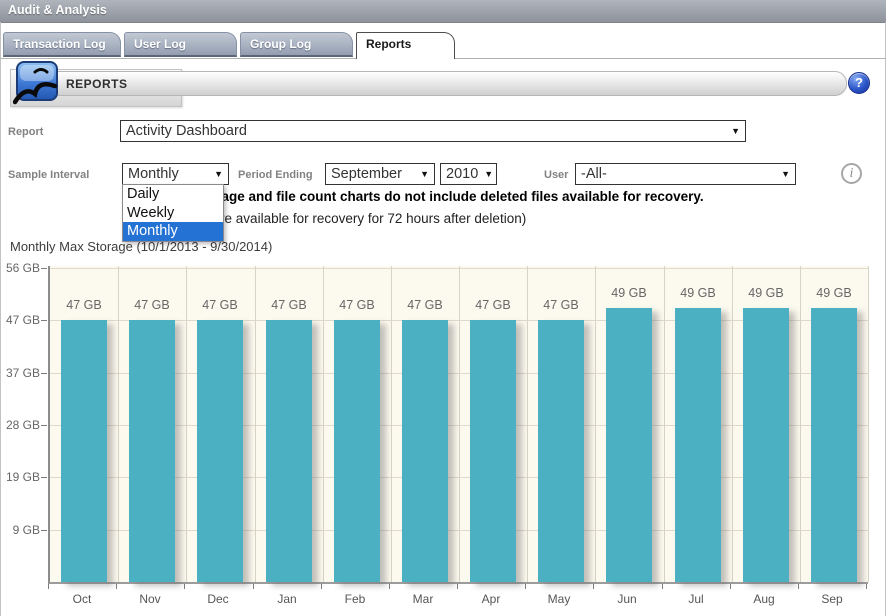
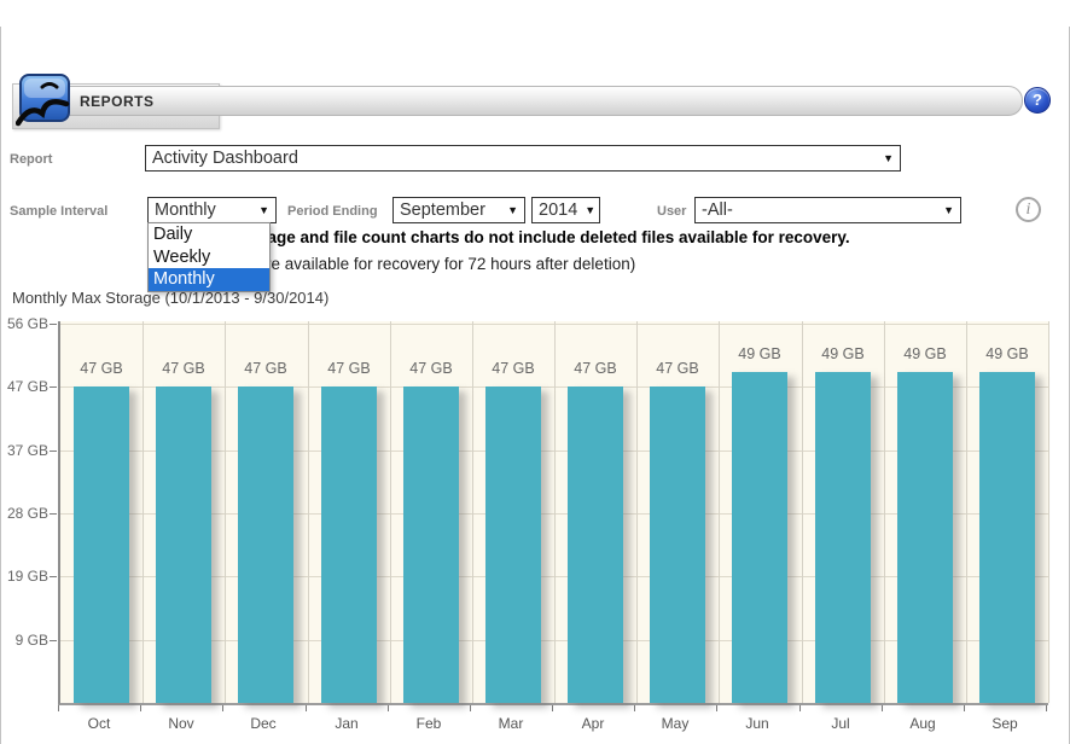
- Audit & Analysis
- Transaction Log
- User Log
- Group Log
- Reports
  REPORTS
  ?
  Report
  Activity Dashboard
  ▼
  Sample Interval
  Monthly
  ▼
  Daily
  Weekly
  Monthly
  Period Ending
  September
  ▼
- 2010
+ 2014
  ▼
  User
  -All-
  ▼
  i
  age and file count charts do not include deleted files available for recovery.
  e available for recovery for 72 hours after deletion)
  Monthly Max Storage (10/1/2013 - 9/30/2014)
  47 GB
  47 GB
  47 GB
  47 GB
  47 GB
  47 GB
  47 GB
  47 GB
  49 GB
  49 GB
  49 GB
  49 GB
  56 GB
  47 GB
  37 GB
  28 GB
  19 GB
  9 GB
  Oct
  Nov
  Dec
  Jan
  Feb
  Mar
  Apr
  May
  Jun
  Jul
  Aug
  Sep
